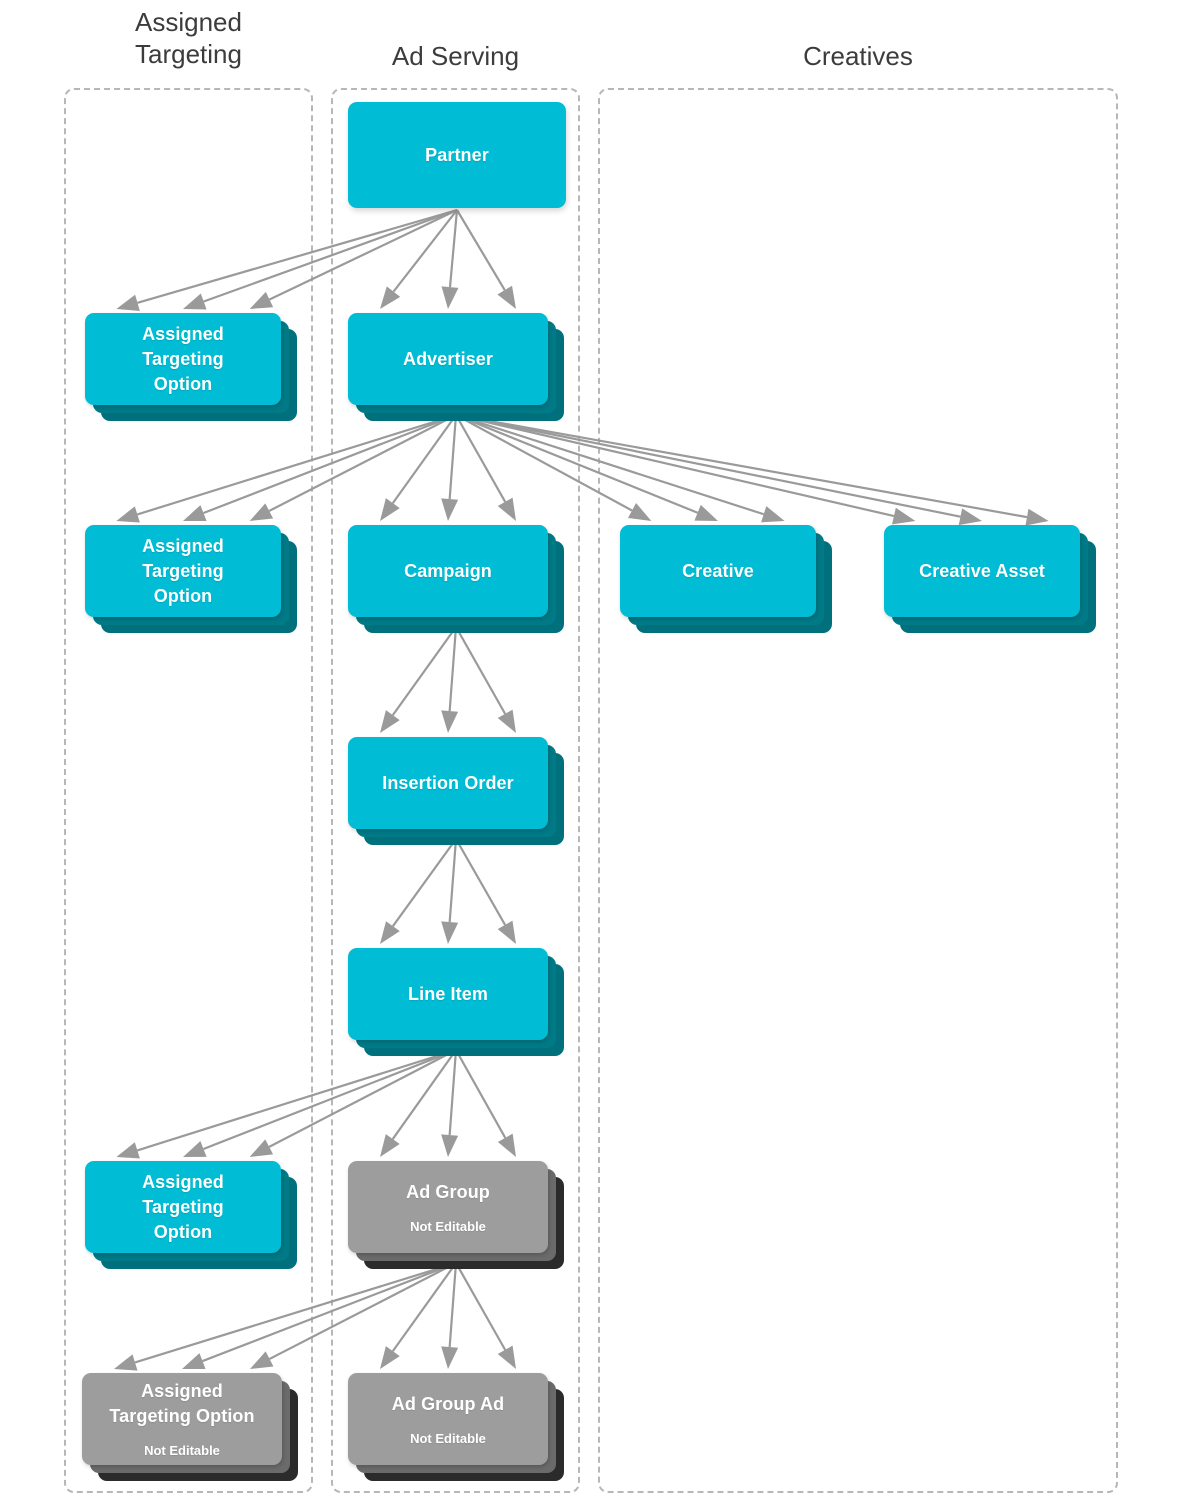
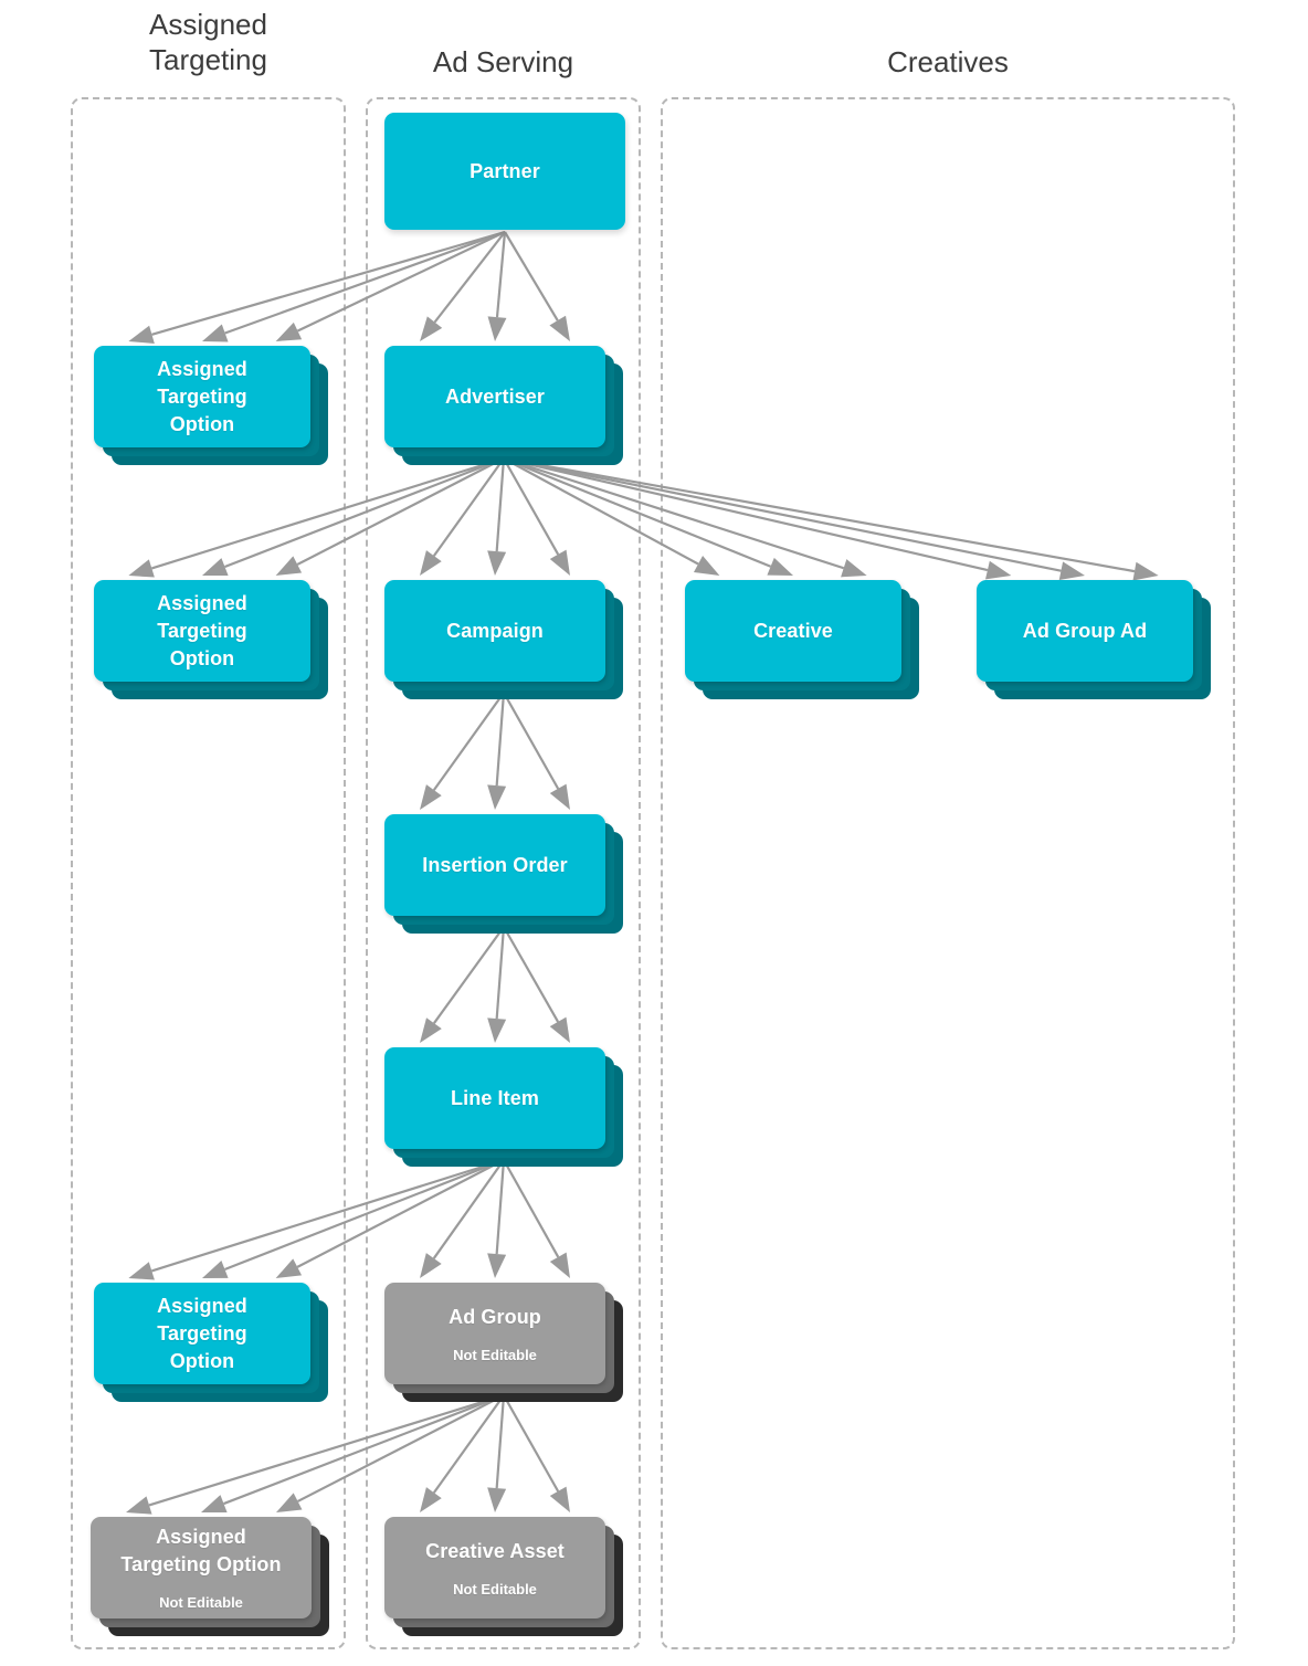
  Assigned
  Targeting
  Ad Serving
  Creatives
  Partner
  Assigned
  Targeting
  Option
  Advertiser
  Assigned
  Targeting
  Option
  Campaign
  Creative
- Creative Asset
+ Ad Group Ad
  Insertion Order
  Line Item
  Assigned
  Targeting
  Option
  Ad Group
  Not Editable
  Assigned
  Targeting Option
  Not Editable
- Ad Group Ad
+ Creative Asset
  Not Editable
